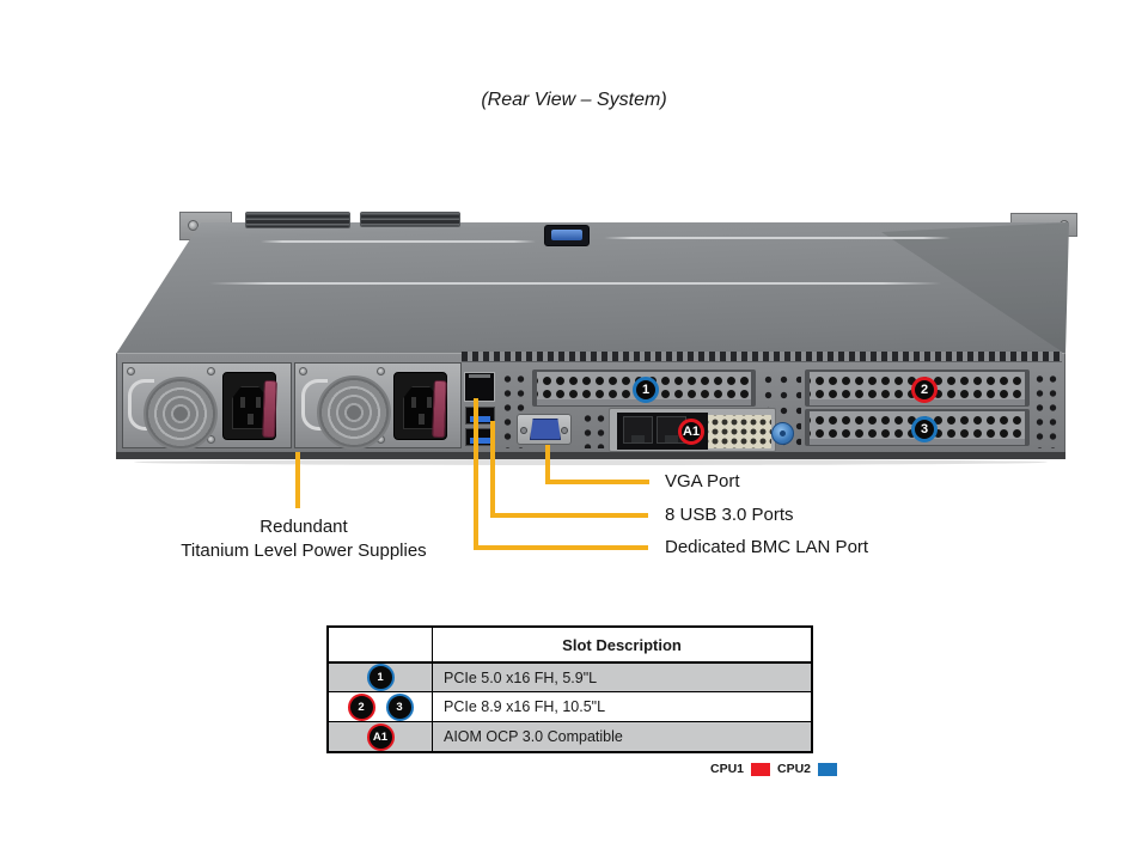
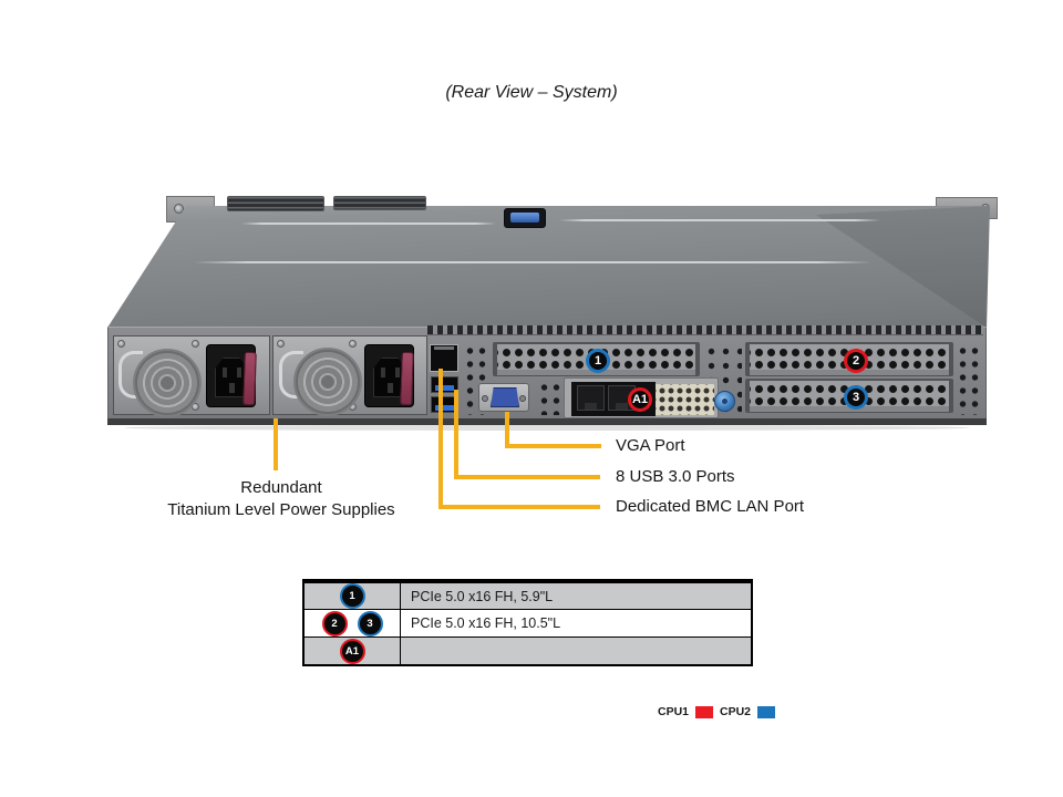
  (Rear View – System)
  1
  A1
  2
  3
  VGA Port
  8 USB 3.0 Ports
  Dedicated BMC LAN Port
  Redundant
  Titanium Level Power Supplies
- Slot Description
  1
  PCIe 5.0 x16 FH, 5.9"L
  2
  3
- PCIe 8.9 x16 FH, 10.5"L
+ PCIe 5.0 x16 FH, 10.5"L
  A1
- AIOM OCP 3.0 Compatible
  CPU1
  CPU2
